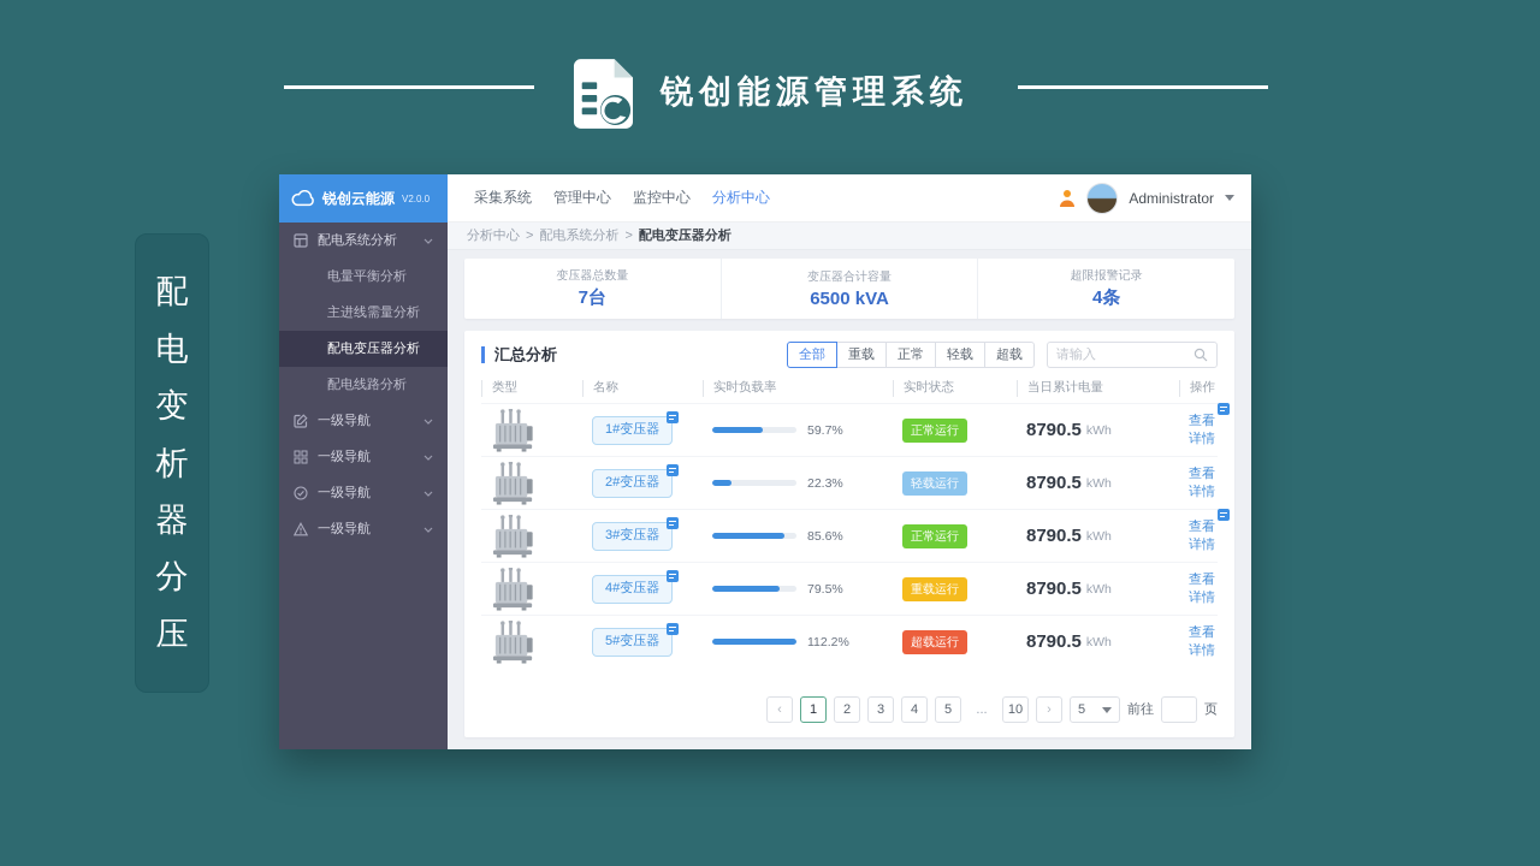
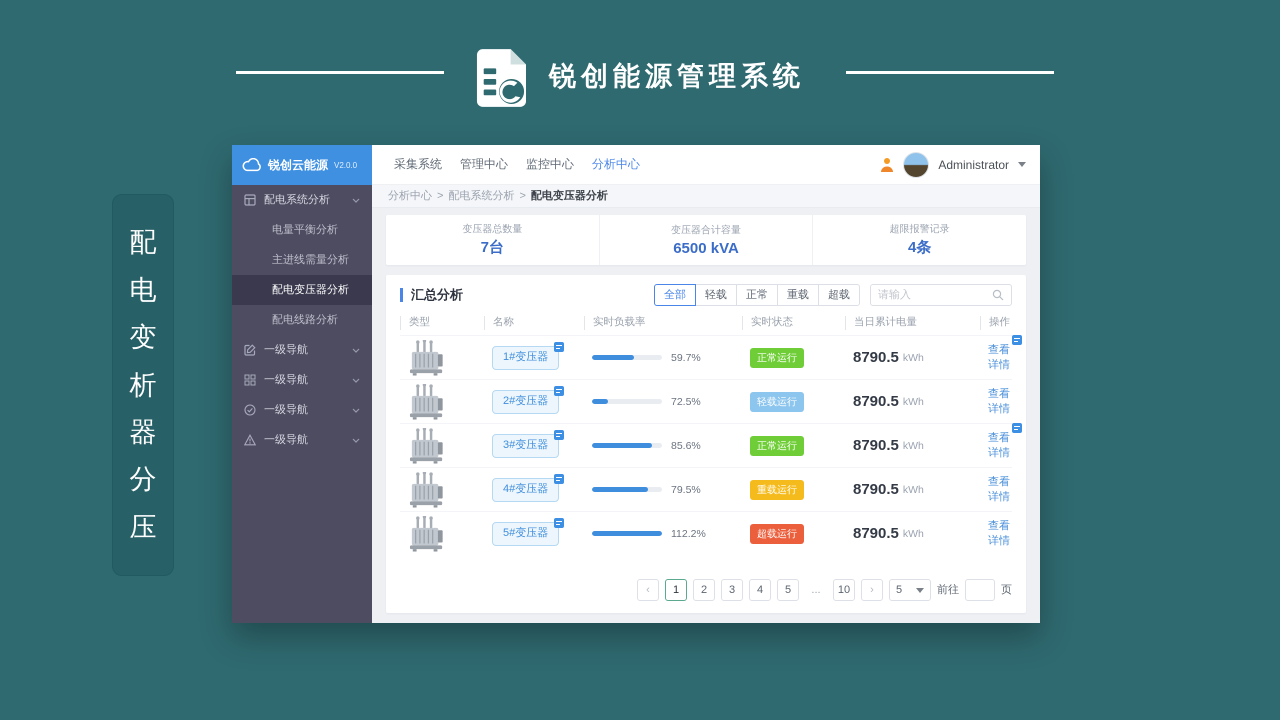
  锐创能源管理系统
  配
  电
  变
  析
  器
  分
  压
  锐创云能源
  V2.0.0
  配电系统分析
  电量平衡分析
  主进线需量分析
  配电变压器分析
  配电线路分析
  一级导航
  一级导航
  一级导航
  一级导航
  采集系统
  管理中心
  监控中心
  分析中心
  Administrator
  分析中心
  >
  配电系统分析
  >
  配电变压器分析
  变压器总数量
  7台
  变压器合计容量
  6500 kVA
  超限报警记录
  4条
  汇总分析
  全部
- 重载
+ 轻载
  正常
- 轻载
+ 重载
  超载
  请输入
  类型
  名称
  实时负载率
  实时状态
  当日累计电量
  操作
  1#变压器
  59.7%
  正常运行
  8790.5
  kWh
  查看详情
  2#变压器
- 22.3%
+ 72.5%
  轻载运行
  8790.5
  kWh
  查看详情
  3#变压器
  85.6%
  正常运行
  8790.5
  kWh
  查看详情
  4#变压器
  79.5%
  重载运行
  8790.5
  kWh
  查看详情
  5#变压器
  112.2%
  超载运行
  8790.5
  kWh
  查看详情
  ‹
  1
  2
  3
  4
  5
  ...
  10
  ›
  5
  前往
  页
